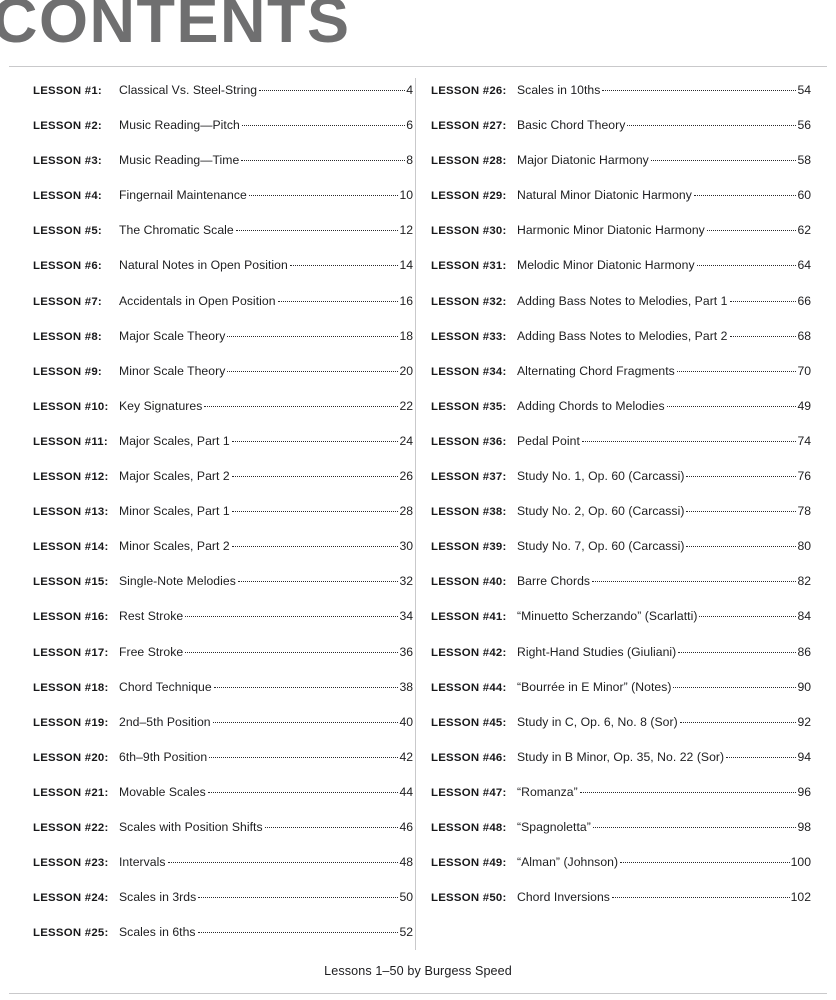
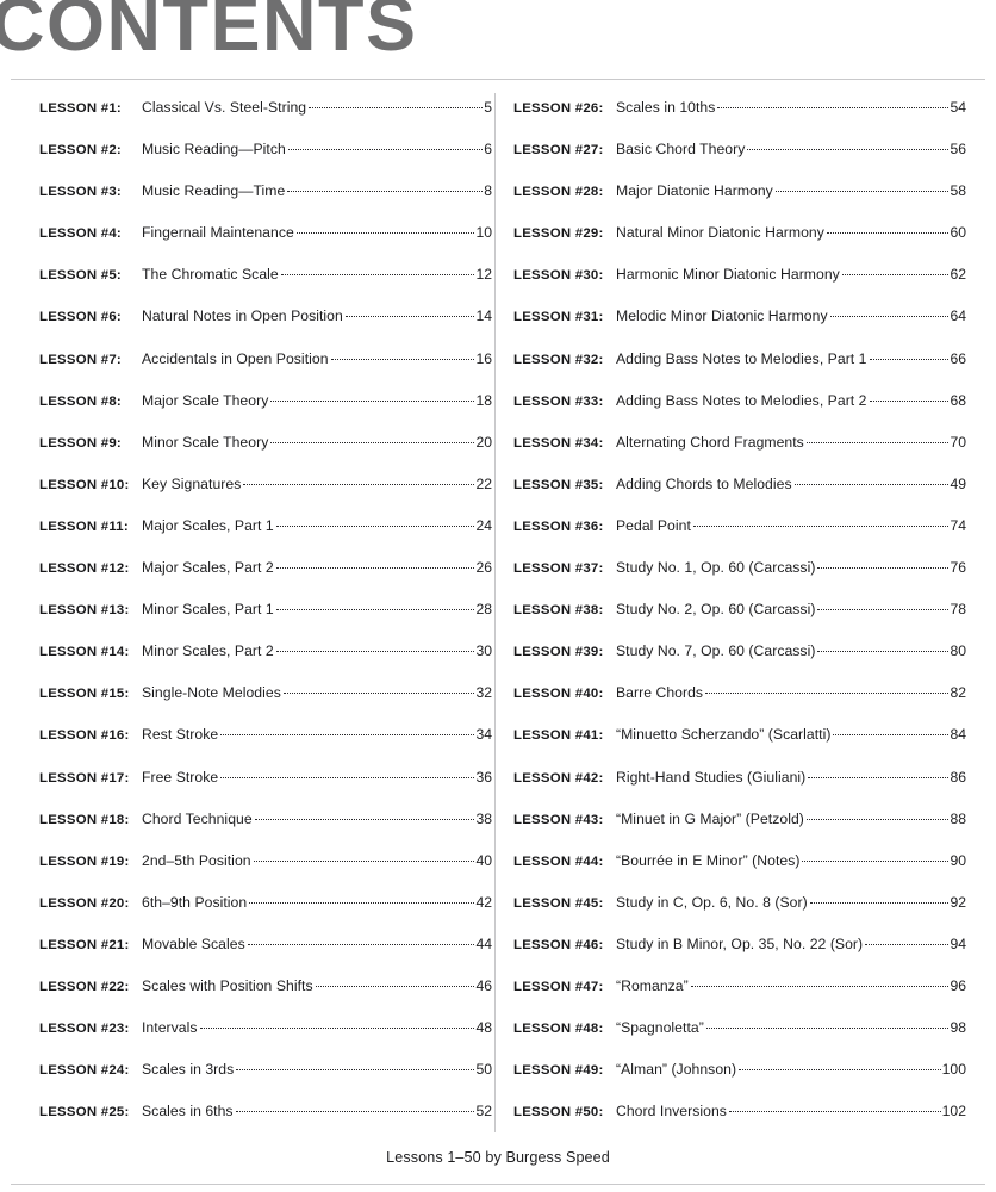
  CONTENTS
  LESSON #1:
  Classical Vs. Steel-String
- 4
+ 5
  LESSON #2:
  Music Reading—Pitch
  6
  LESSON #3:
  Music Reading—Time
  8
  LESSON #4:
  Fingernail Maintenance
  10
  LESSON #5:
  The Chromatic Scale
  12
  LESSON #6:
  Natural Notes in Open Position
  14
  LESSON #7:
  Accidentals in Open Position
  16
  LESSON #8:
  Major Scale Theory
  18
  LESSON #9:
  Minor Scale Theory
  20
  LESSON #10:
  Key Signatures
  22
  LESSON #11:
  Major Scales, Part 1
  24
  LESSON #12:
  Major Scales, Part 2
  26
  LESSON #13:
  Minor Scales, Part 1
  28
  LESSON #14:
  Minor Scales, Part 2
  30
  LESSON #15:
  Single-Note Melodies
  32
  LESSON #16:
  Rest Stroke
  34
  LESSON #17:
  Free Stroke
  36
  LESSON #18:
  Chord Technique
  38
  LESSON #19:
  2nd–5th Position
  40
  LESSON #20:
  6th–9th Position
  42
  LESSON #21:
  Movable Scales
  44
  LESSON #22:
  Scales with Position Shifts
  46
  LESSON #23:
  Intervals
  48
  LESSON #24:
  Scales in 3rds
  50
  LESSON #25:
  Scales in 6ths
  52
  LESSON #26:
  Scales in 10ths
  54
  LESSON #27:
  Basic Chord Theory
  56
  LESSON #28:
  Major Diatonic Harmony
  58
  LESSON #29:
  Natural Minor Diatonic Harmony
  60
  LESSON #30:
  Harmonic Minor Diatonic Harmony
  62
  LESSON #31:
  Melodic Minor Diatonic Harmony
  64
  LESSON #32:
  Adding Bass Notes to Melodies, Part 1
  66
  LESSON #33:
  Adding Bass Notes to Melodies, Part 2
  68
  LESSON #34:
  Alternating Chord Fragments
  70
  LESSON #35:
  Adding Chords to Melodies
  49
  LESSON #36:
  Pedal Point
  74
  LESSON #37:
  Study No. 1, Op. 60 (Carcassi)
  76
  LESSON #38:
  Study No. 2, Op. 60 (Carcassi)
  78
  LESSON #39:
  Study No. 7, Op. 60 (Carcassi)
  80
  LESSON #40:
  Barre Chords
  82
  LESSON #41:
  “Minuetto Scherzando” (Scarlatti)
  84
  LESSON #42:
  Right-Hand Studies (Giuliani)
  86
+ LESSON #43:
+ “Minuet in G Major” (Petzold)
+ 88
  LESSON #44:
  “Bourrée in E Minor” (Notes)
  90
  LESSON #45:
  Study in C, Op. 6, No. 8 (Sor)
  92
  LESSON #46:
  Study in B Minor, Op. 35, No. 22 (Sor)
  94
  LESSON #47:
  “Romanza”
  96
  LESSON #48:
  “Spagnoletta”
  98
  LESSON #49:
  “Alman” (Johnson)
  100
  LESSON #50:
  Chord Inversions
  102
  Lessons 1–50 by Burgess Speed
